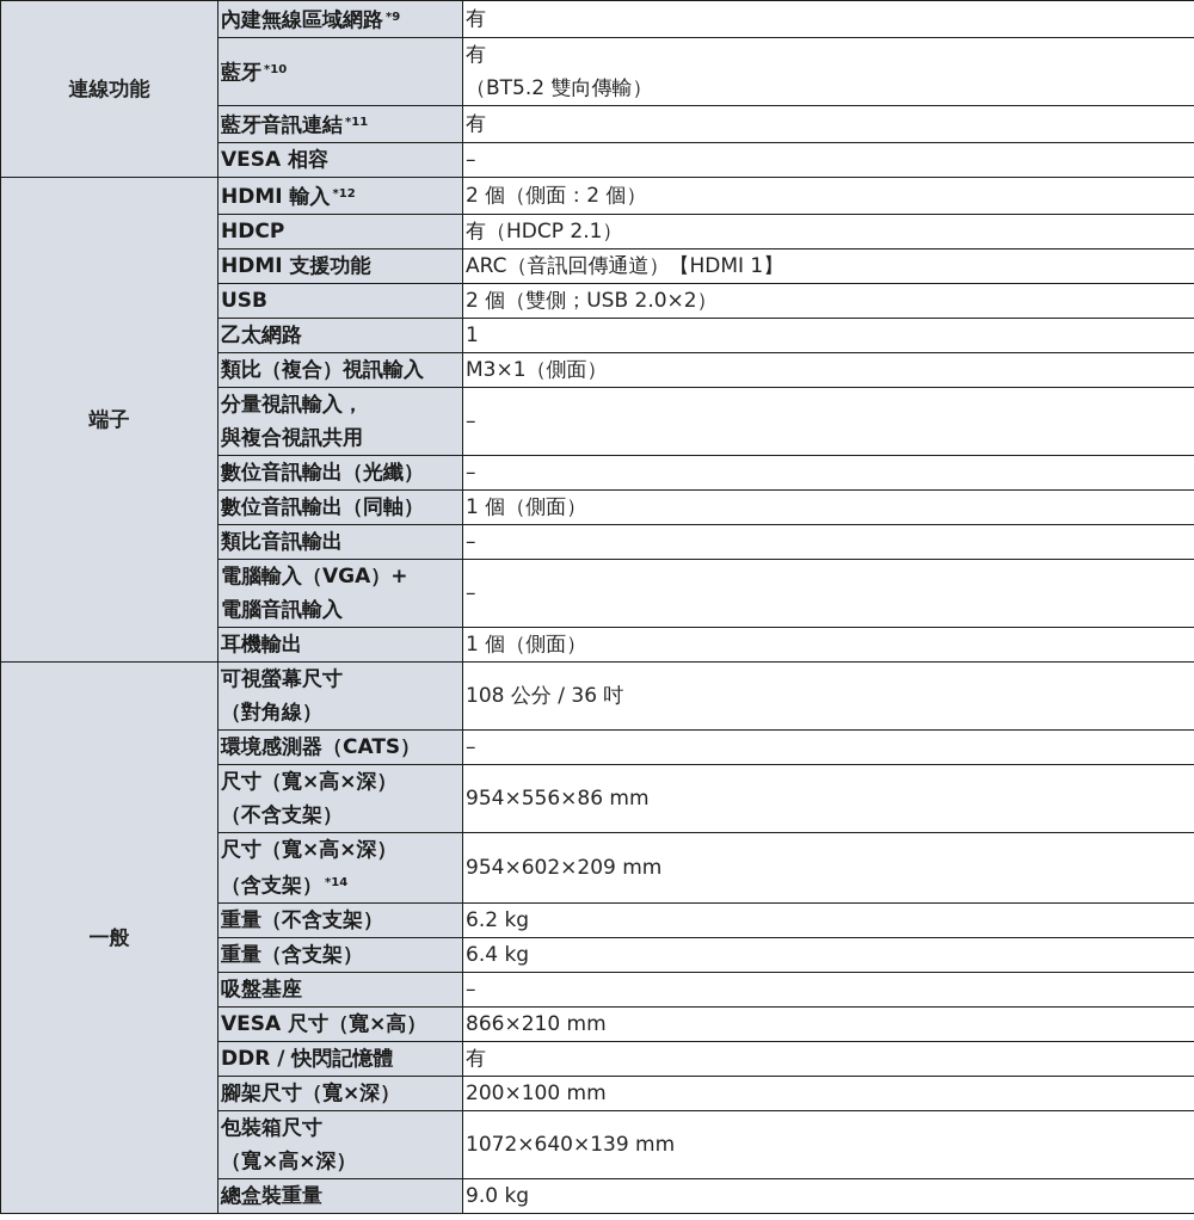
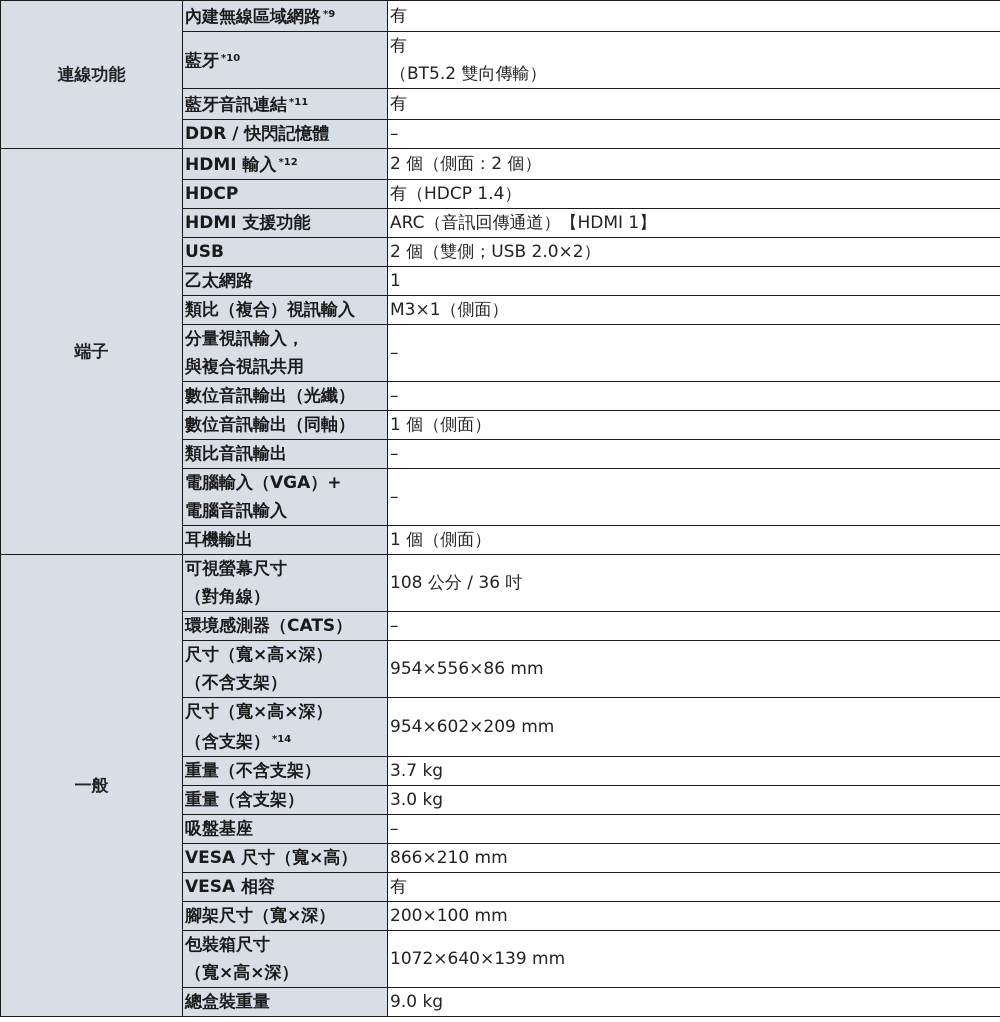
  連線功能	內建無線區域網路 *9	有
  藍牙 *10	有（BT5.2 雙向傳輸）
  藍牙音訊連結 *11	有
- VESA 相容	–
+ DDR / 快閃記憶體	–
  端子	HDMI 輸入 *12	2 個（側面：2 個）
- HDCP	有（HDCP 2.1）
+ HDCP	有（HDCP 1.4）
  HDMI 支援功能	ARC（音訊回傳通道）【HDMI 1】
  USB	2 個（雙側；USB 2.0×2）
  乙太網路	1
  類比（複合）視訊輸入	M3×1（側面）
  分量視訊輸入，與複合視訊共用	–
  數位音訊輸出（光纖）	–
  數位音訊輸出（同軸）	1 個（側面）
  類比音訊輸出	–
  電腦輸入（VGA）+電腦音訊輸入	–
  耳機輸出	1 個（側面）
  一般	可視螢幕尺寸（對角線）	108 公分 / 36 吋
  環境感測器（CATS）	–
  尺寸（寬×高×深）（不含支架）	954×556×86 mm
  尺寸（寬×高×深）（含支架） *14	954×602×209 mm
- 重量（不含支架）	6.2 kg
+ 重量（不含支架）	3.7 kg
- 重量（含支架）	6.4 kg
+ 重量（含支架）	3.0 kg
  吸盤基座	–
  VESA 尺寸（寬×高）	866×210 mm
- DDR / 快閃記憶體	有
+ VESA 相容	有
  腳架尺寸（寬×深）	200×100 mm
  包裝箱尺寸（寬×高×深）	1072×640×139 mm
  總盒裝重量	9.0 kg
